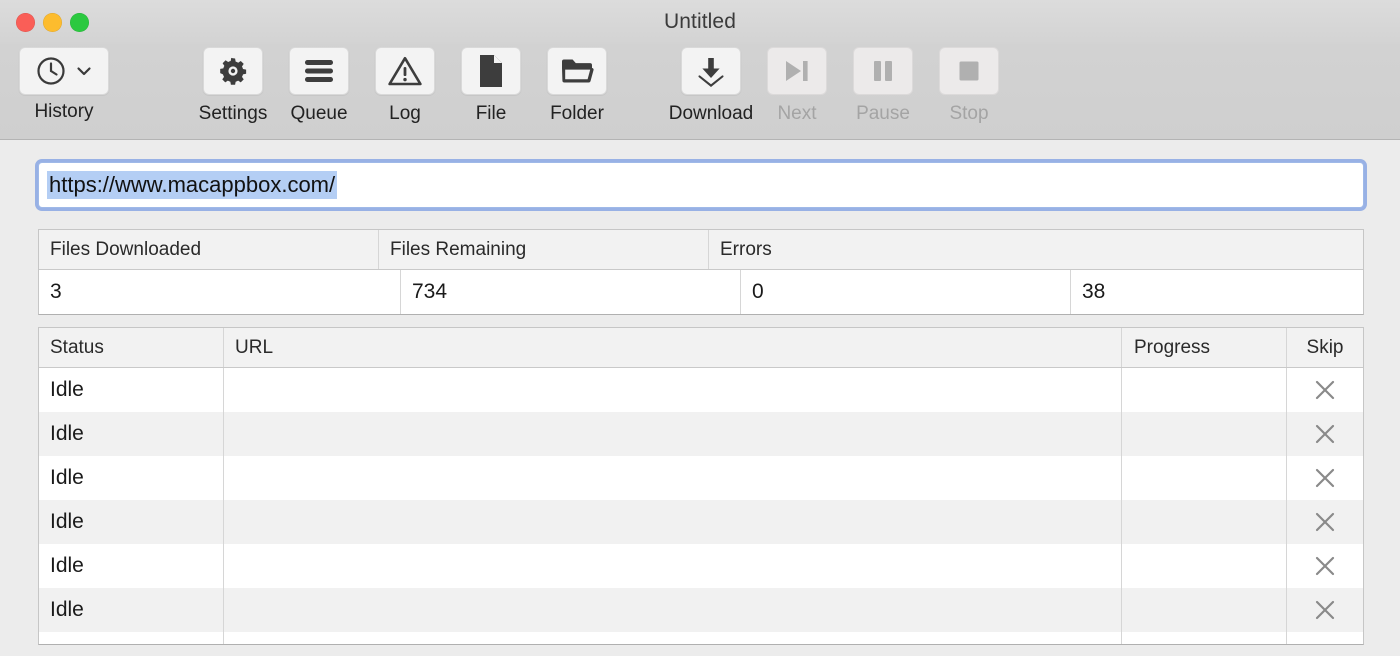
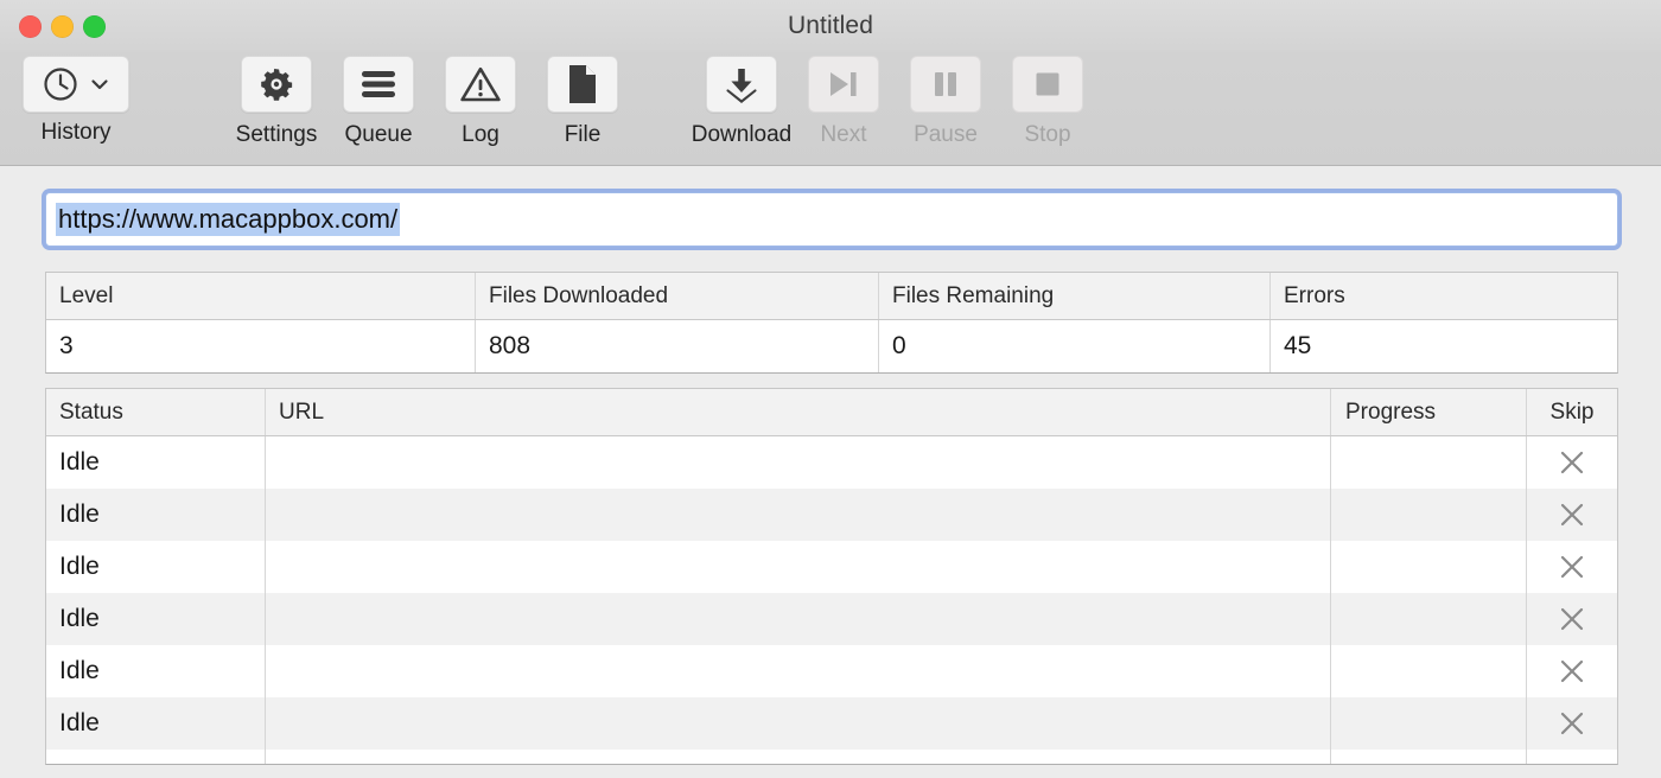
  Untitled
  History
  Settings
  Queue
  Log
  File
- Folder
  Download
  Next
  Pause
  Stop
  https://www.macappbox.com/
+ Level
  Files Downloaded
  Files Remaining
  Errors
  3
- 734
+ 808
  0
- 38
+ 45
  Status
  URL
  Progress
  Skip
  Idle
  Idle
  Idle
  Idle
  Idle
  Idle
